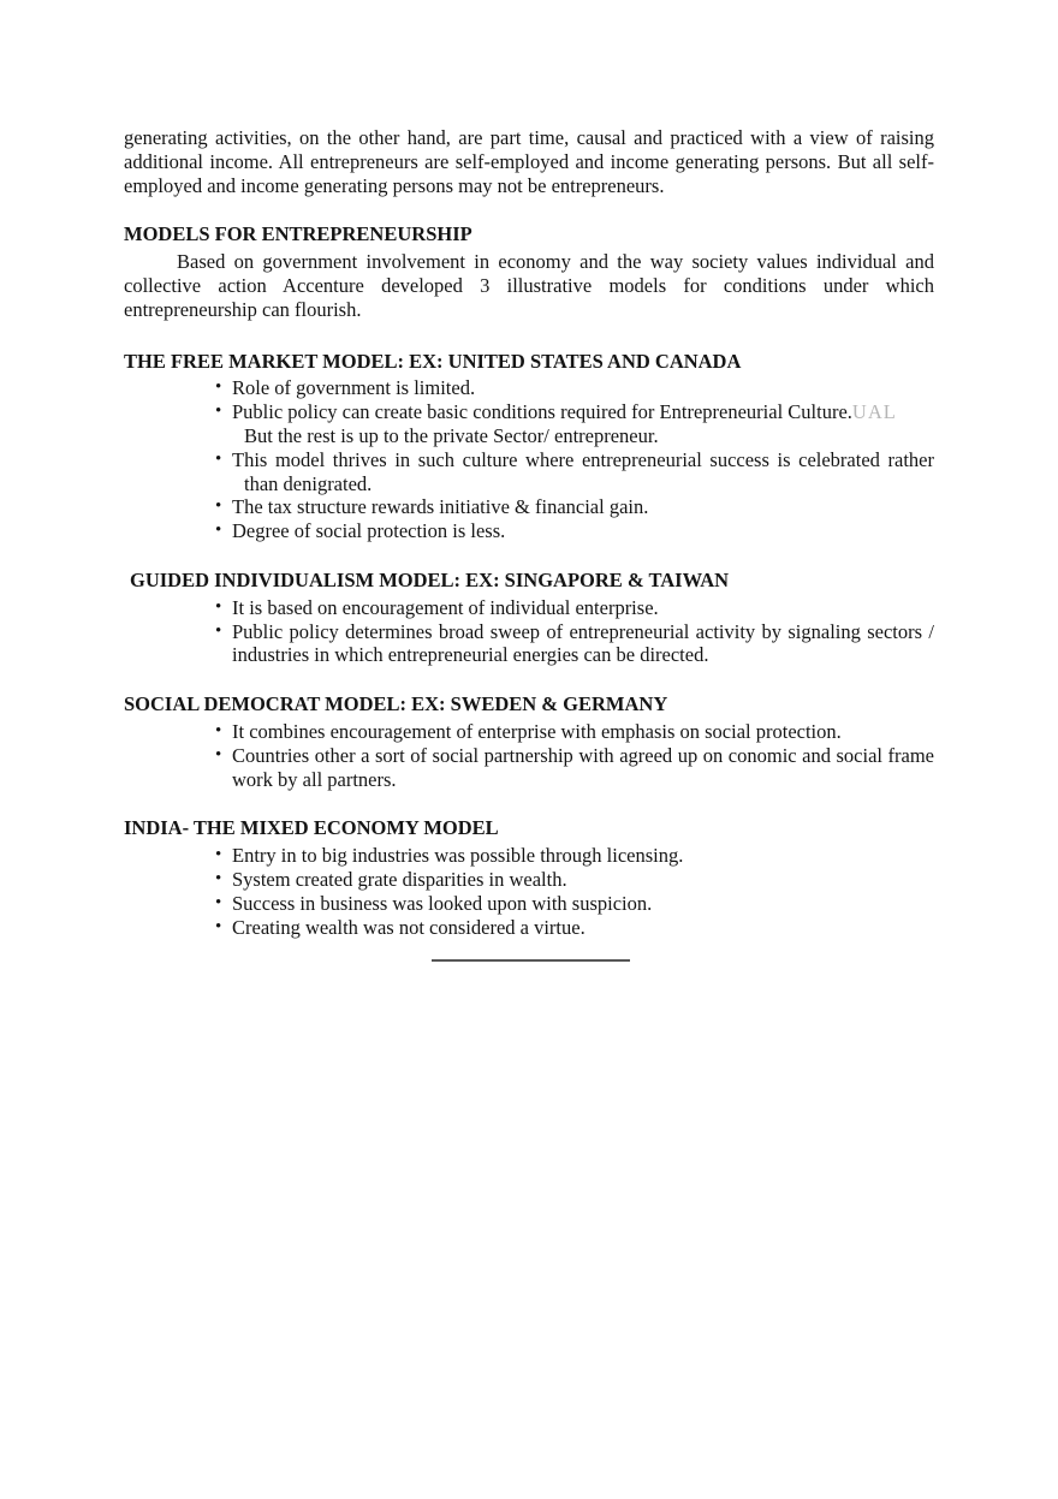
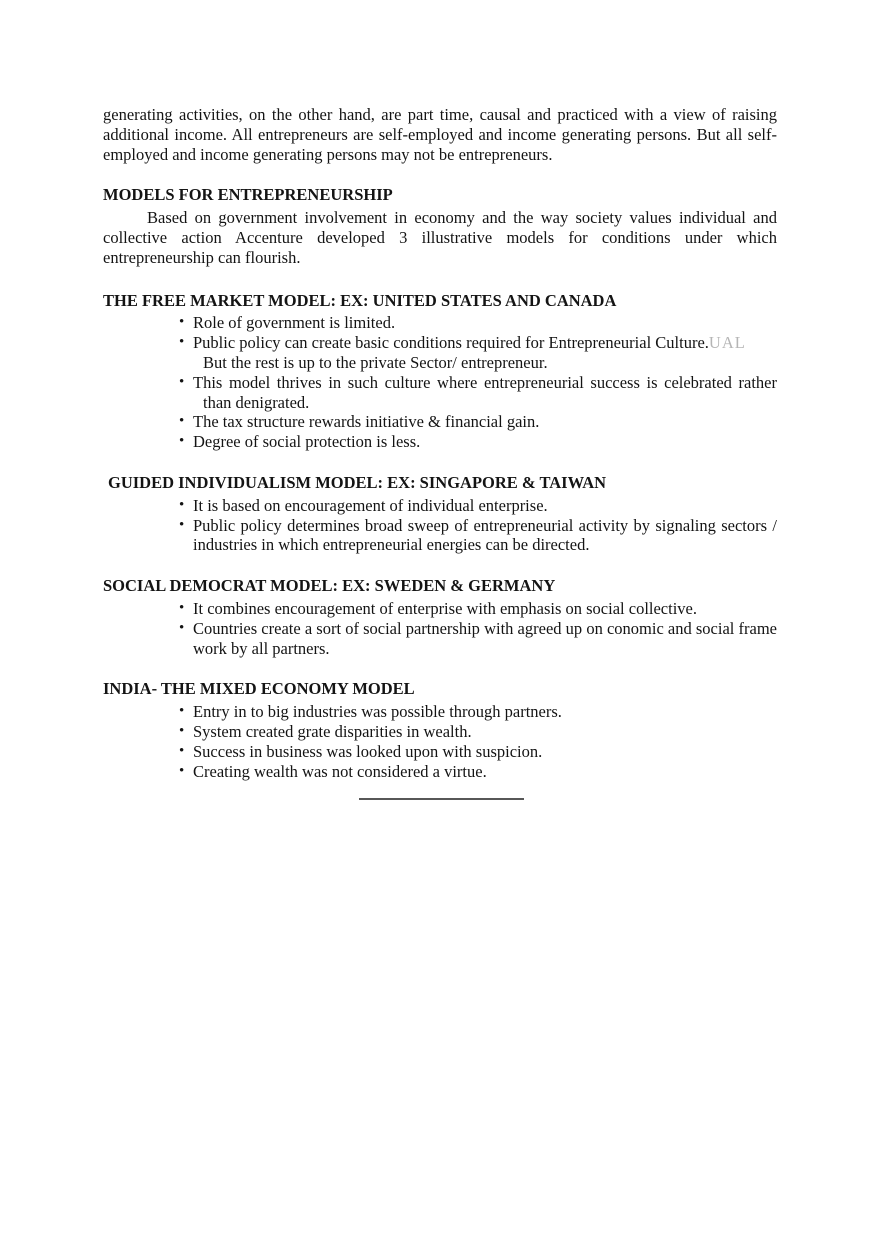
  generating activities, on the other hand, are part time, causal and practiced with a view of raising additional income. All entrepreneurs are self-employed and income generating persons. But all self-employed and income generating persons may not be entrepreneurs.
  MODELS FOR ENTREPRENEURSHIP
  Based on government involvement in economy and the way society values individual and collective action Accenture developed 3 illustrative models for conditions under which entrepreneurship can flourish.
  THE FREE MARKET MODEL: EX: UNITED STATES AND CANADA
  Role of government is limited.
  Public policy can create basic conditions required for Entrepreneurial Culture.UAL
  But the rest is up to the private Sector/ entrepreneur.
  This model thrives in such culture where entrepreneurial success is celebrated rather than denigrated.
  The tax structure rewards initiative & financial gain.
  Degree of social protection is less.
  GUIDED INDIVIDUALISM MODEL: EX: SINGAPORE & TAIWAN
  It is based on encouragement of individual enterprise.
  Public policy determines broad sweep of entrepreneurial activity by signaling sectors / industries in which entrepreneurial energies can be directed.
  SOCIAL DEMOCRAT MODEL: EX: SWEDEN & GERMANY
- It combines encouragement of enterprise with emphasis on social protection.
+ It combines encouragement of enterprise with emphasis on social collective.
- Countries other a sort of social partnership with agreed up on conomic and social frame work by all partners.
+ Countries create a sort of social partnership with agreed up on conomic and social frame work by all partners.
  INDIA- THE MIXED ECONOMY MODEL
- Entry in to big industries was possible through licensing.
+ Entry in to big industries was possible through partners.
  System created grate disparities in wealth.
  Success in business was looked upon with suspicion.
  Creating wealth was not considered a virtue.
